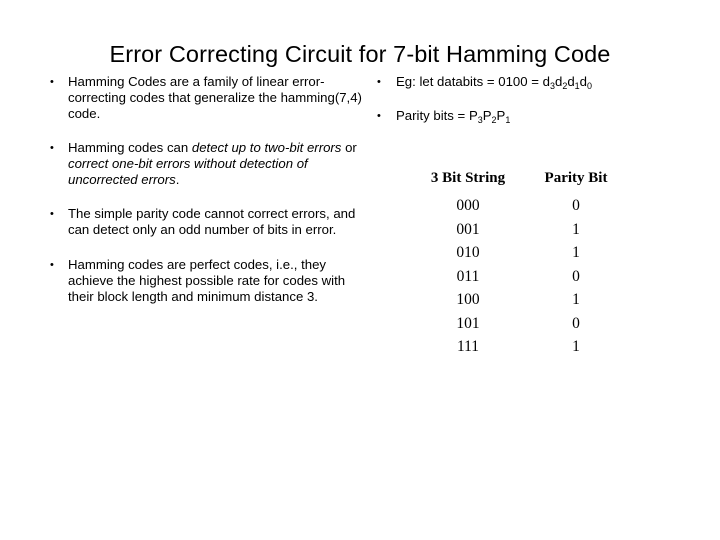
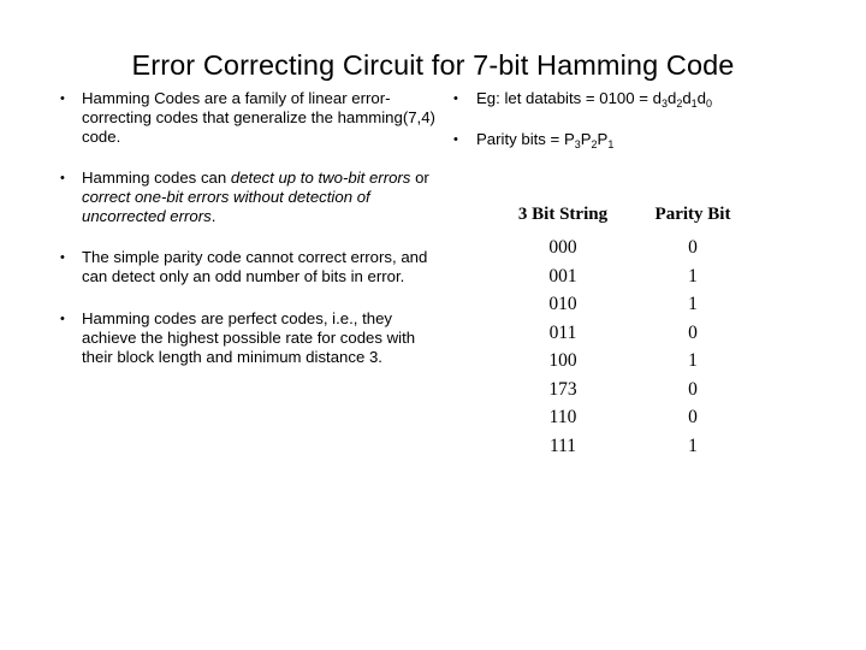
  Error Correcting Circuit for 7-bit Hamming Code
  Hamming Codes are a family of linear error-correcting codes that generalize the hamming(7,4) code.
  Hamming codes can detect up to two-bit errors or correct one-bit errors without detection of uncorrected errors.
  The simple parity code cannot correct errors, and can detect only an odd number of bits in error.
  Hamming codes are perfect codes, i.e., they achieve the highest possible rate for codes with their block length and minimum distance 3.
  Eg: let databits = 0100 = d3d2d1d0
  Parity bits = P3P2P1
  3 Bit String	Parity Bit
  000	0
  001	1
  010	1
  011	0
  100	1
- 101	0
+ 173	0
+ 110	0
  111	1
